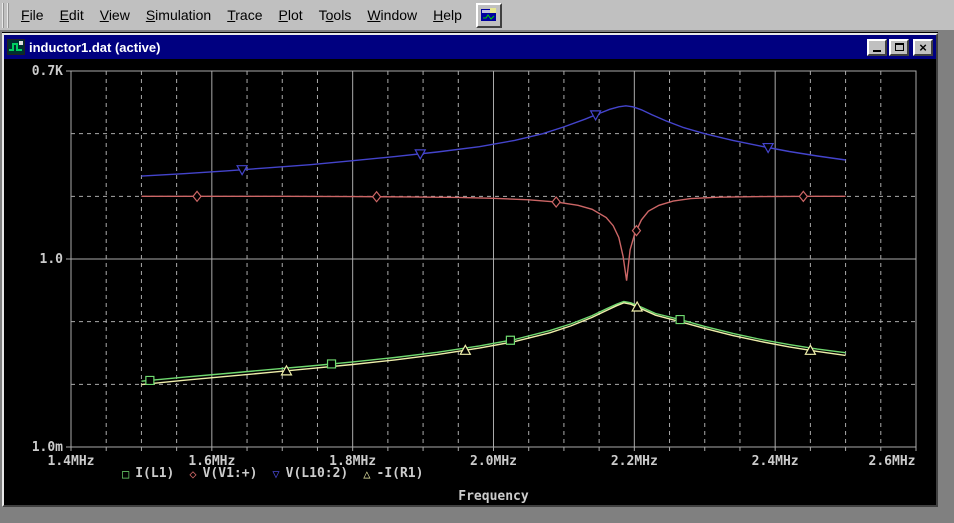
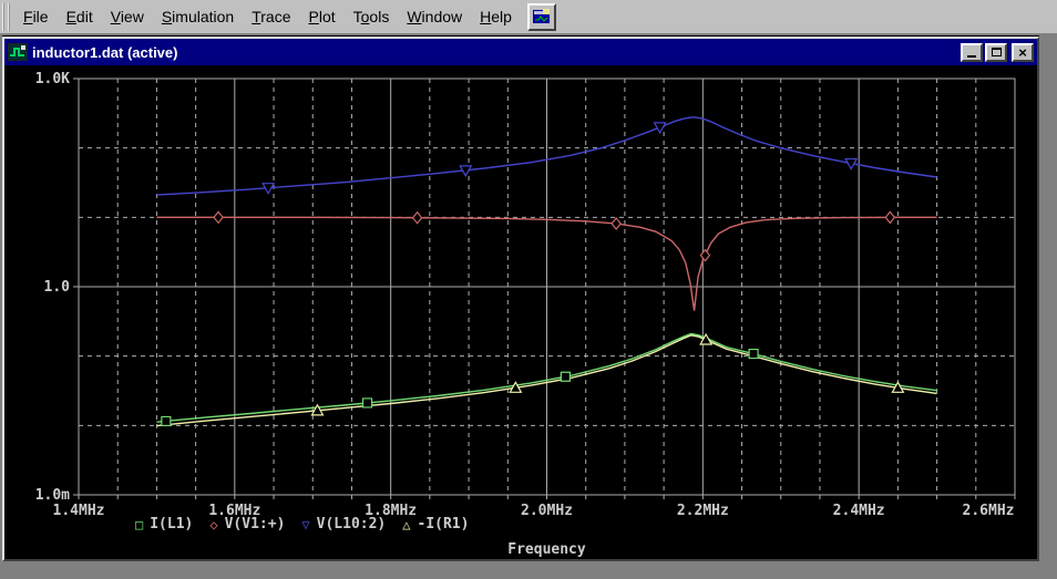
  File
  Edit
  View
  Simulation
  Trace
  Plot
  Tools
  Window
  Help
  inductor1.dat (active)
  ×
- 0.7K
+ 1.0K
  1.0
  1.0m
  1.4MHz
  1.6MHz
  1.8MHz
  2.0MHz
  2.2MHz
  2.4MHz
  2.6MHz
  Frequency
  □
  I(L1)
  ◇
  V(V1:+)
  ▽
  V(L10:2)
  △
  -I(R1)
